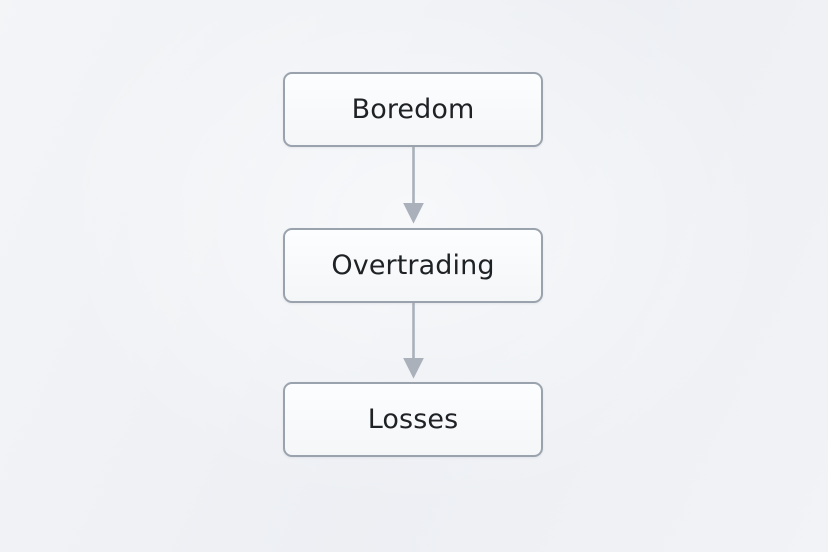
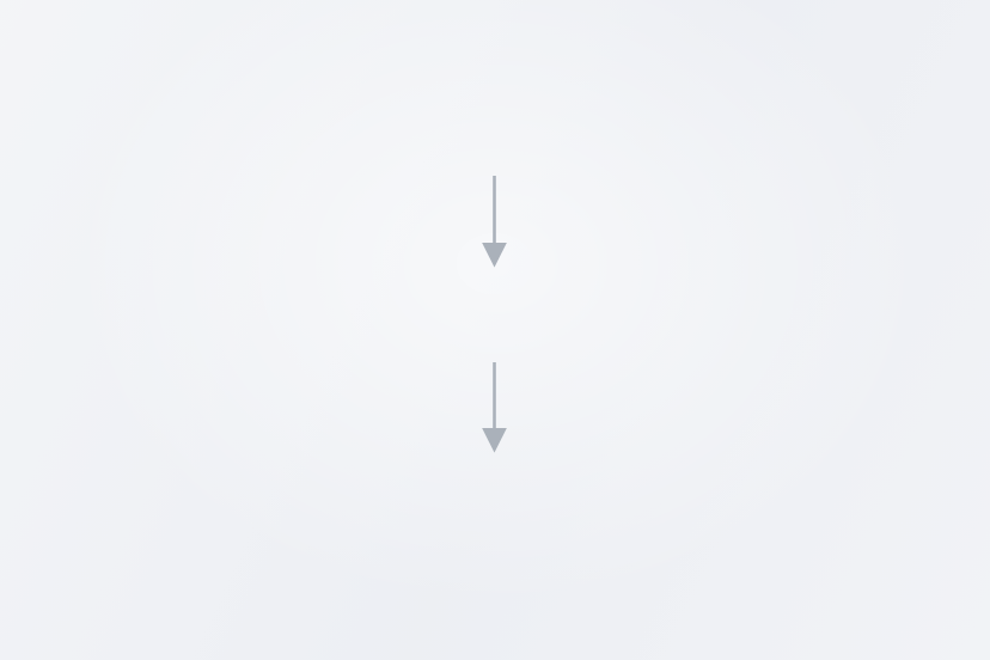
- Boredom
- Overtrading
- Losses
